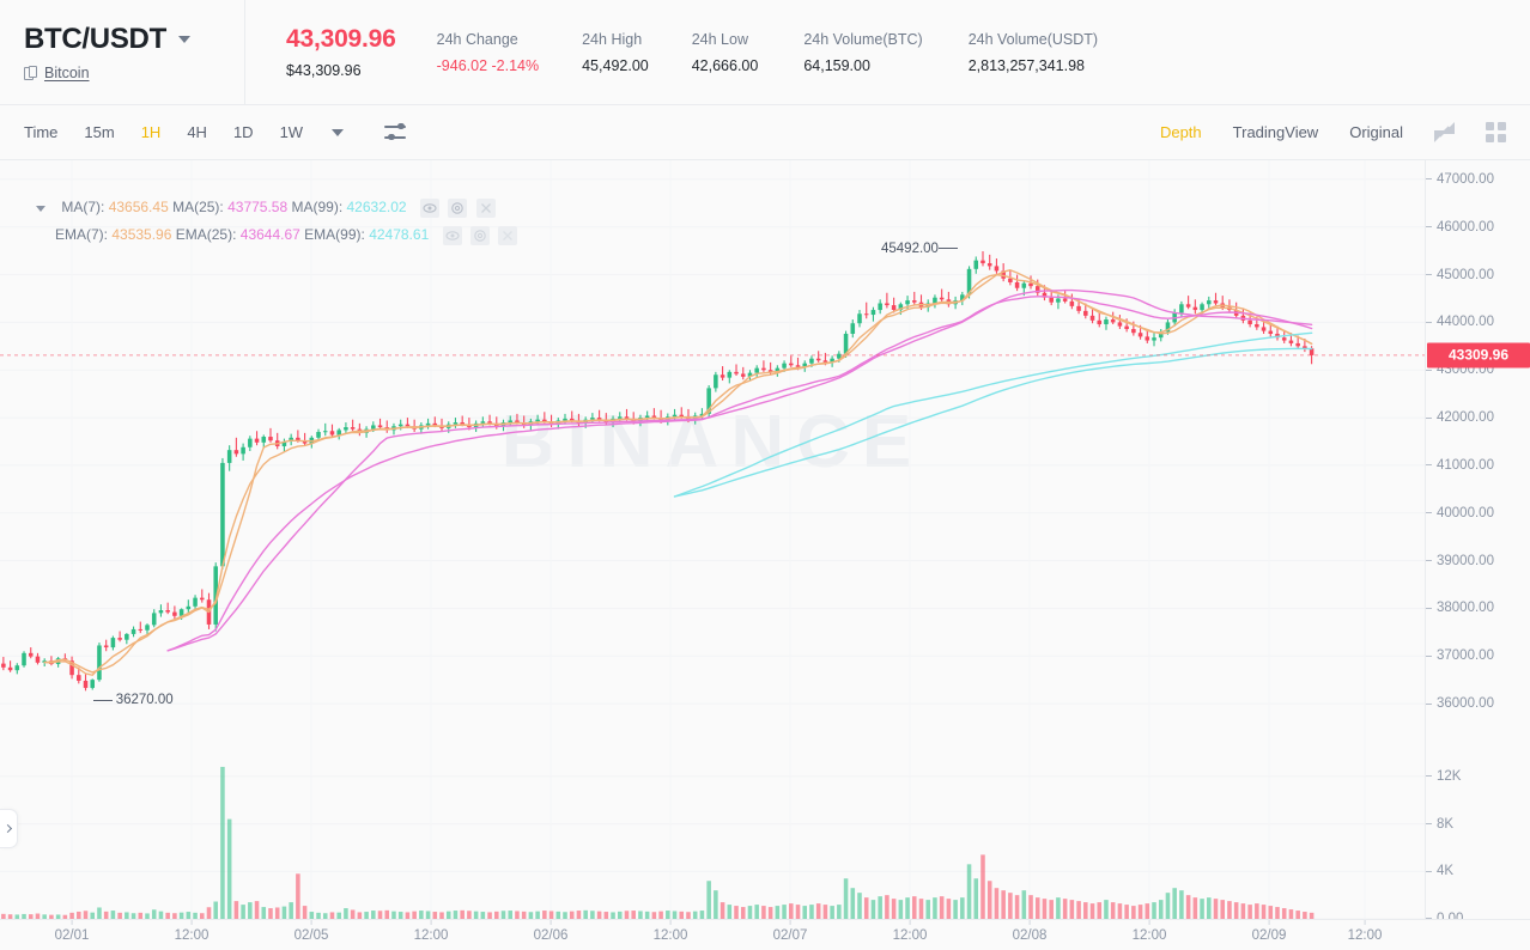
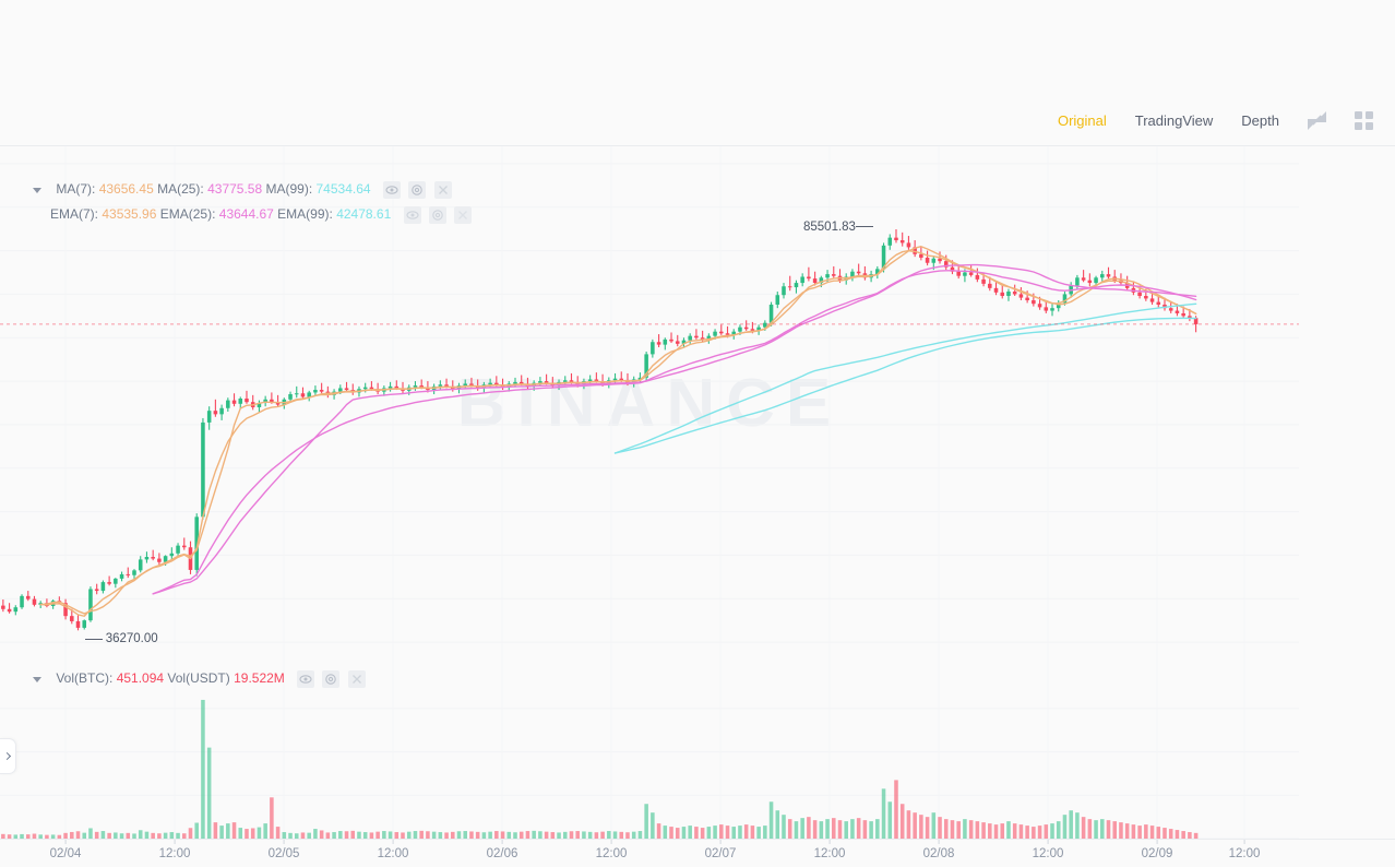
- BTC/USDT
- Bitcoin
- 43,309.96
- $43,309.96
- 24h Change
- -946.02 -2.14%
- 24h High
- 45,492.00
- 24h Low
- 42,666.00
- 24h Volume(BTC)
- 64,159.00
- 24h Volume(USDT)
- 2,813,257,341.98
- Time
- 15m
- 1H
- 4H
- 1D
- 1W
- Depth
+ Original
  TradingView
- Original
+ Depth
  BINANCE
- MA(7): 43656.45 MA(25): 43775.58 MA(99): 42632.02
+ MA(7): 43656.45 MA(25): 43775.58 MA(99): 74534.64
  EMA(7): 43535.96 EMA(25): 43644.67 EMA(99): 42478.61
+ Vol(BTC): 451.094 Vol(USDT) 19.522M
- 45492.00
+ 85501.83
  36270.00
- 47000.00
- 46000.00
- 45000.00
- 44000.00
- 43000.00
- 42000.00
- 41000.00
- 40000.00
- 39000.00
- 38000.00
- 37000.00
- 36000.00
- 43309.96
- 4K
- 8K
- 12K
- 02/01
+ 02/04
  12:00
  02/05
  12:00
  02/06
  12:00
  02/07
  12:00
  02/08
  12:00
  02/09
  12:00
